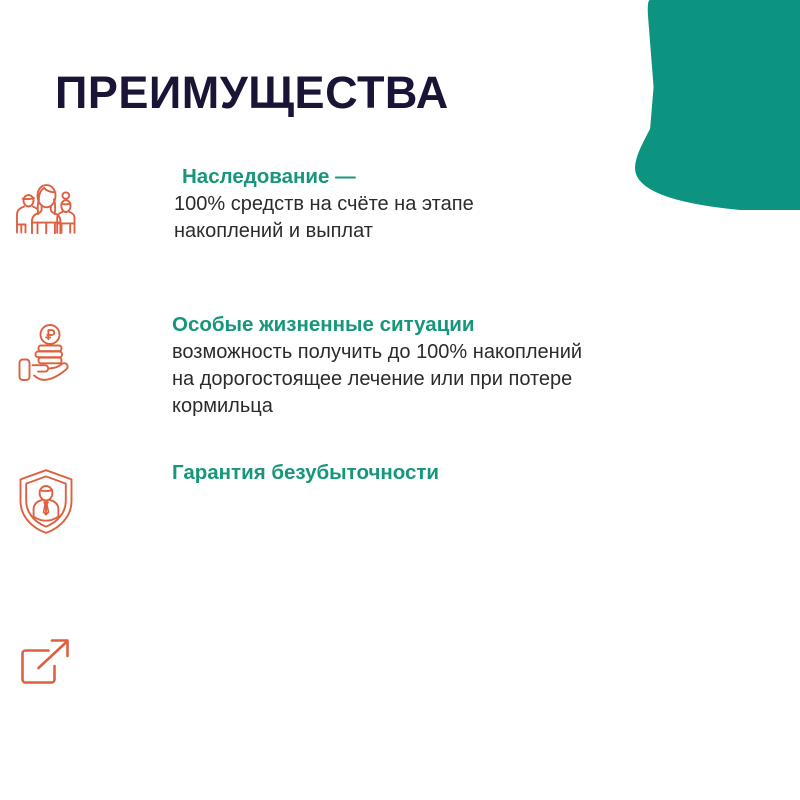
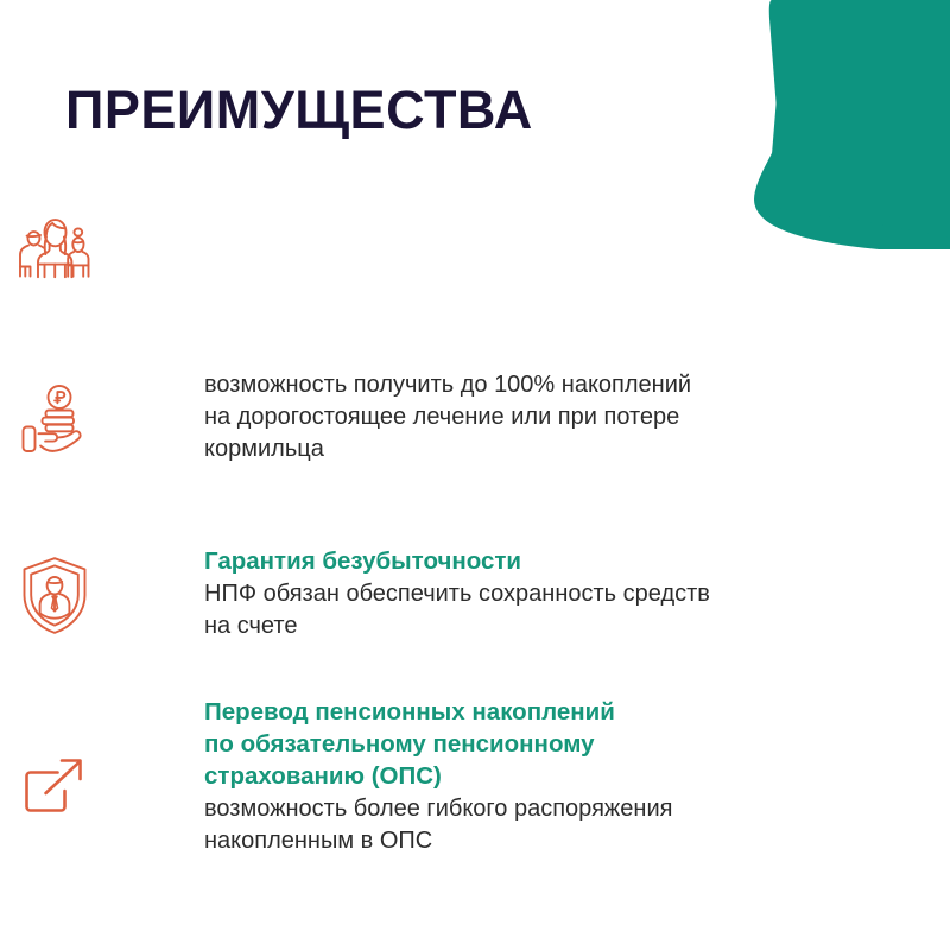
  ПРЕИМУЩЕСТВА
- Наследование —
- 100% средств на счёте на этапе
- накоплений и выплат
- Особые жизненные ситуации
  возможность получить до 100% накоплений
  на дорогостоящее лечение или при потере
  кормильца
  Гарантия безубыточности
+ НПФ обязан обеспечить сохранность средств
+ на счете
+ Перевод пенсионных накоплений
+ по обязательному пенсионному
+ страхованию (ОПС)
+ возможность более гибкого распоряжения
+ накопленным в ОПС
